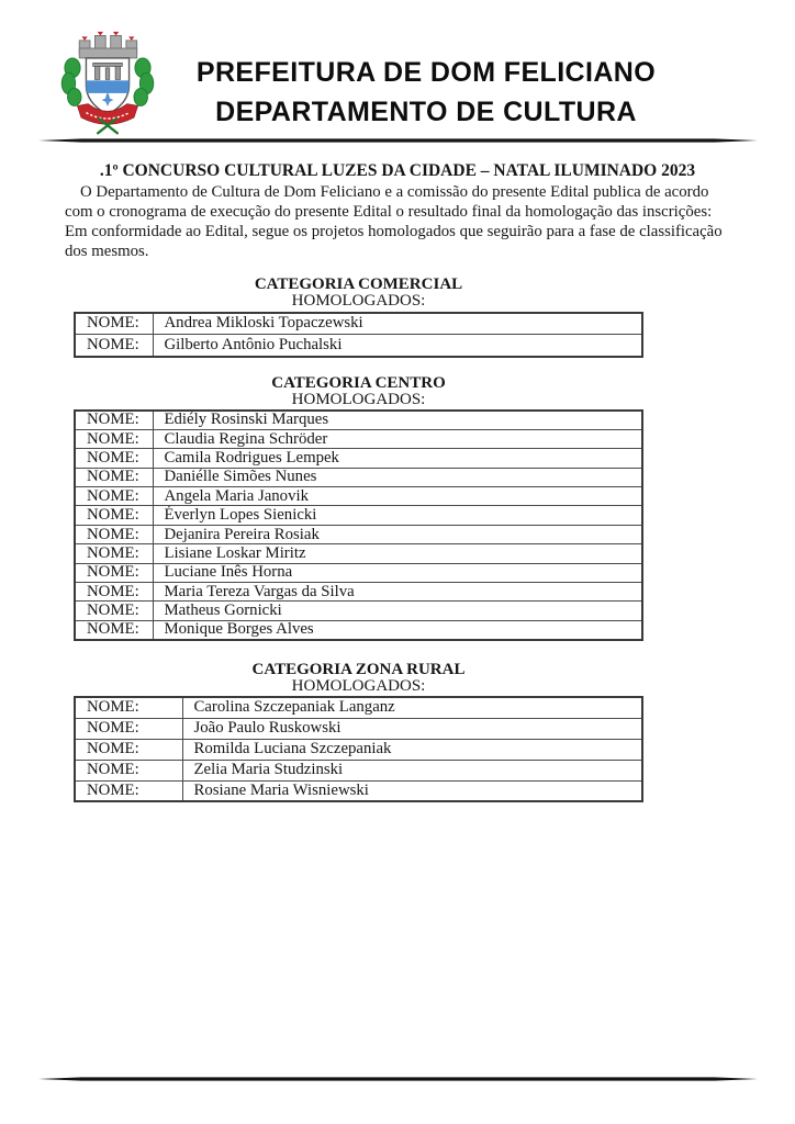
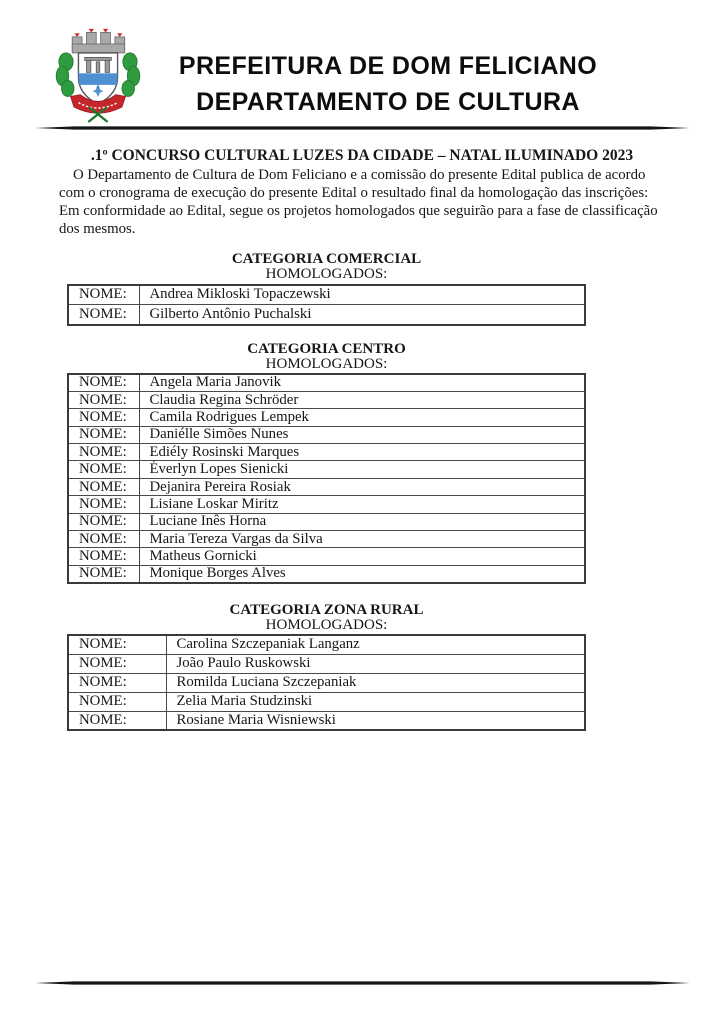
  PREFEITURA DE DOM FELICIANO
  DEPARTAMENTO DE CULTURA
  .1º CONCURSO CULTURAL LUZES DA CIDADE – NATAL ILUMINADO 2023
  O Departamento de Cultura de Dom Feliciano e a comissão do presente Edital publica de acordo com o cronograma de execução do presente Edital o resultado final da homologação das inscrições: Em conformidade ao Edital, segue os projetos homologados que seguirão para a fase de classificação dos mesmos.
  CATEGORIA COMERCIAL
  HOMOLOGADOS:
  NOME:	Andrea Mikloski Topaczewski
  NOME:	Gilberto Antônio Puchalski
  CATEGORIA CENTRO
  HOMOLOGADOS:
- NOME:	Ediély Rosinski Marques
+ NOME:	Angela Maria Janovik
  NOME:	Claudia Regina Schröder
  NOME:	Camila Rodrigues Lempek
  NOME:	Daniélle Simões Nunes
- NOME:	Angela Maria Janovik
+ NOME:	Ediély Rosinski Marques
  NOME:	Éverlyn Lopes Sienicki
  NOME:	Dejanira Pereira Rosiak
  NOME:	Lisiane Loskar Miritz
  NOME:	Luciane Inês Horna
  NOME:	Maria Tereza Vargas da Silva
  NOME:	Matheus Gornicki
  NOME:	Monique Borges Alves
  CATEGORIA ZONA RURAL
  HOMOLOGADOS:
  NOME:	Carolina Szczepaniak Langanz
  NOME:	João Paulo Ruskowski
  NOME:	Romilda Luciana Szczepaniak
  NOME:	Zelia Maria Studzinski
  NOME:	Rosiane Maria Wisniewski
